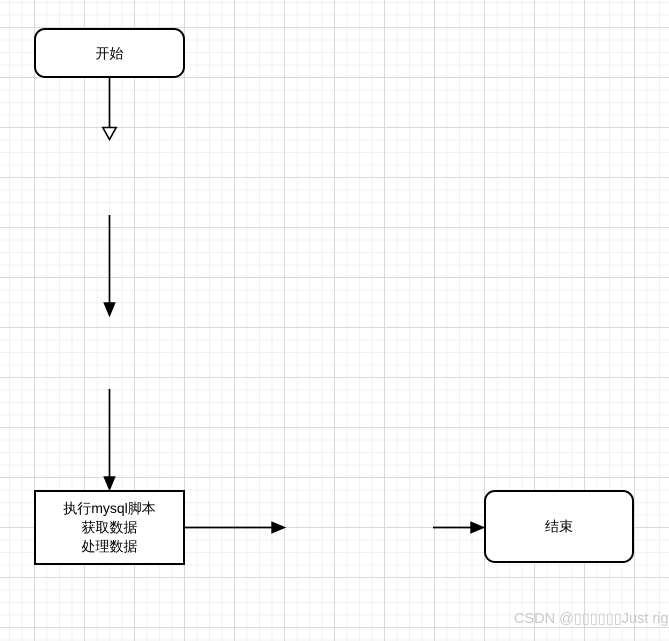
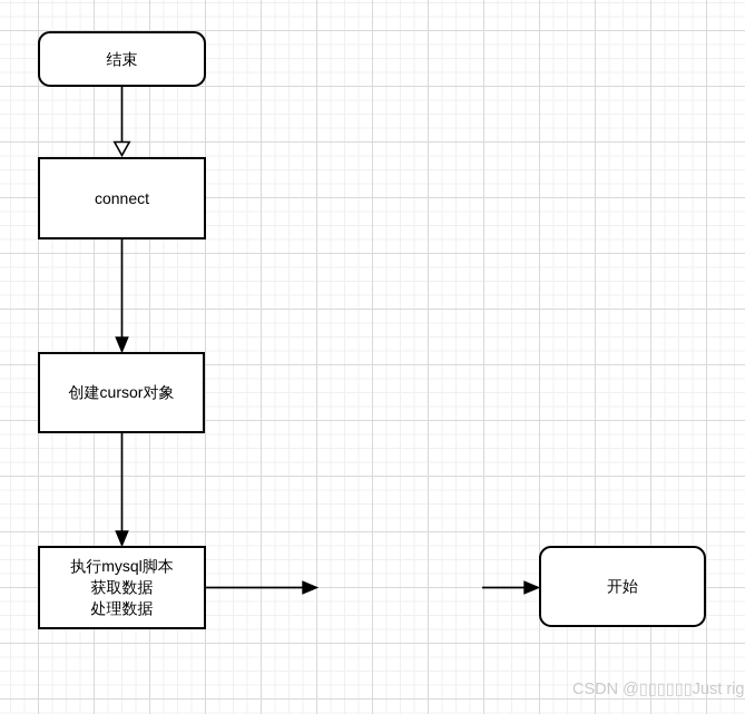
- 开始
+ 结束
+ connect
+ 创建cursor对象
  执行mysql脚本
  获取数据
  处理数据
- 结束
+ 开始
  CSDN @▯▯▯▯▯▯Just rig
